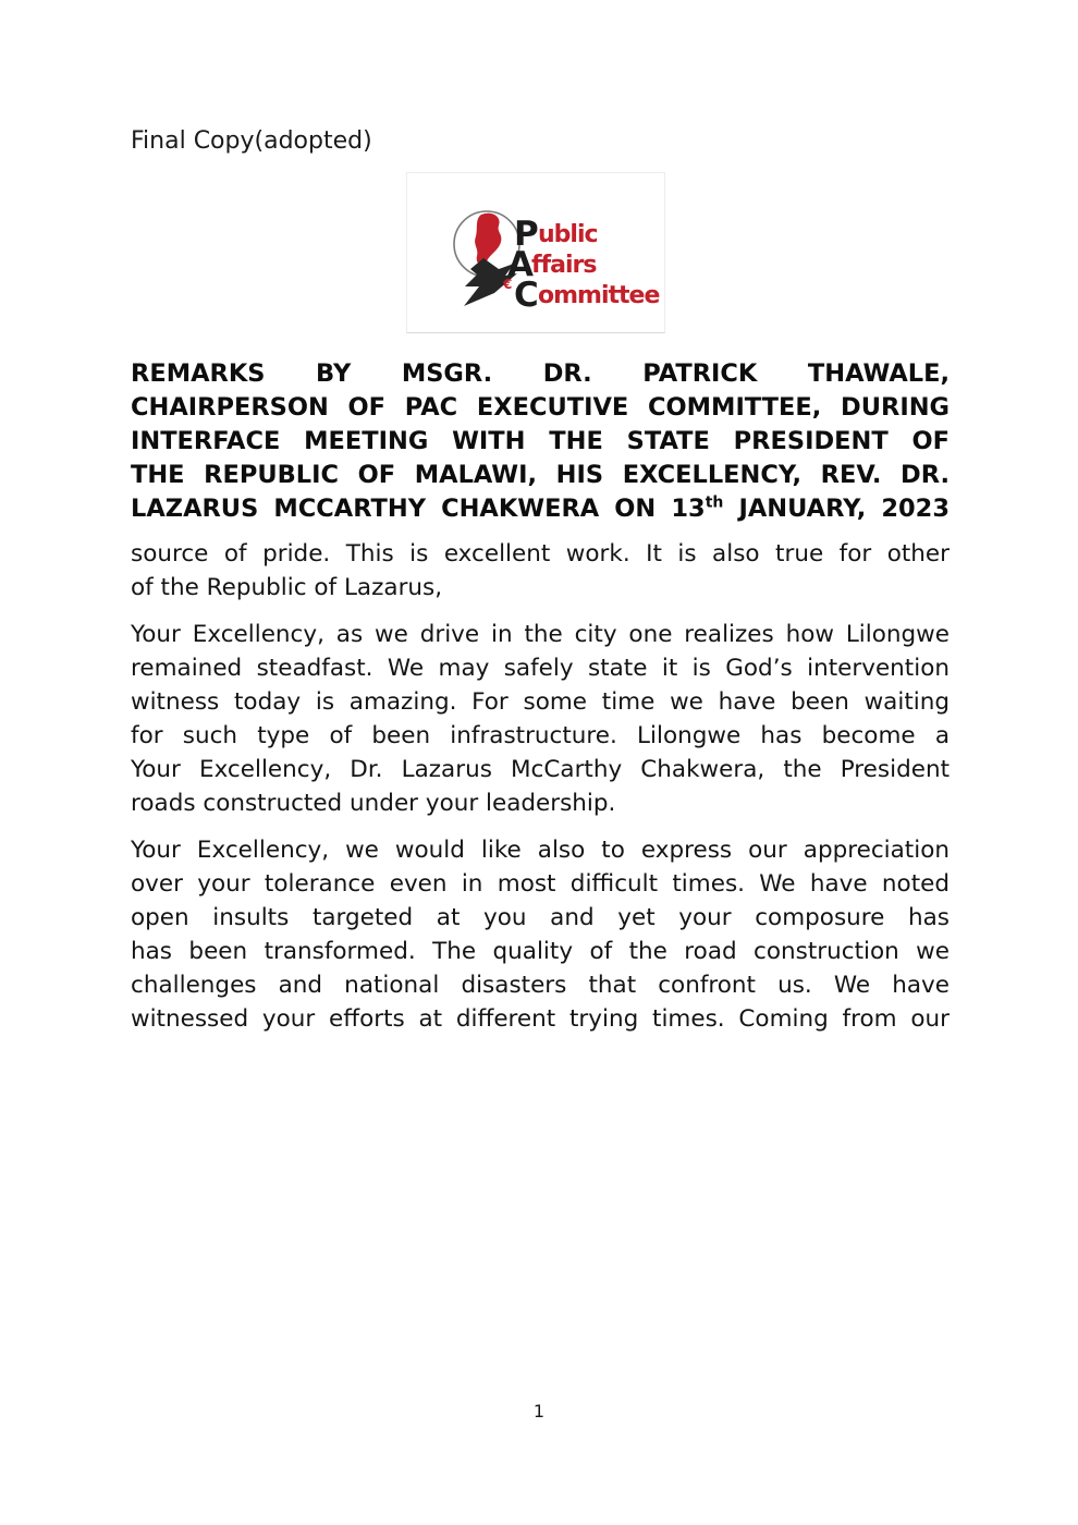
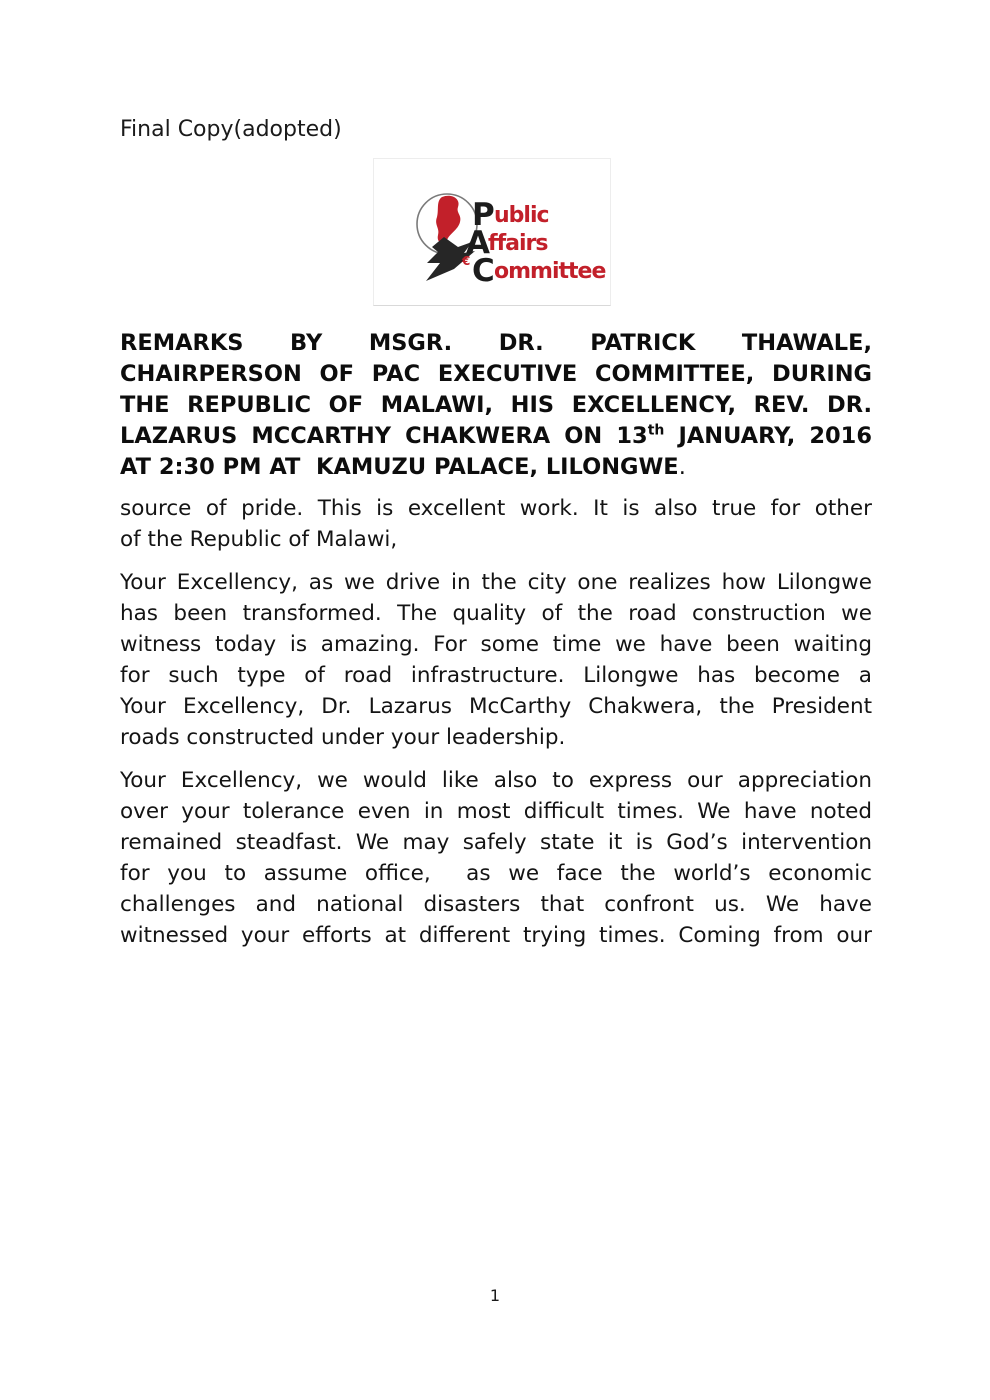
  Final Copy(adopted)
  €
  P
  A
  C
  ublic
  ffairs
  ommittee
  REMARKS BY MSGR. DR. PATRICK THAWALE,
  CHAIRPERSON OF PAC EXECUTIVE COMMITTEE, DURING
- INTERFACE MEETING WITH THE STATE PRESIDENT OF
  THE REPUBLIC OF MALAWI, HIS EXCELLENCY, REV. DR.
- LAZARUS MCCARTHY CHAKWERA ON 13th JANUARY, 2023
+ LAZARUS MCCARTHY CHAKWERA ON 13th JANUARY, 2016
+ AT 2:30 PM AT KAMUZU PALACE, LILONGWE.
  source of pride. This is excellent work. It is also true for other
- of the Republic of Lazarus,
+ of the Republic of Malawi,
  Your Excellency, as we drive in the city one realizes how Lilongwe
- remained steadfast. We may safely state it is God’s intervention
+ has been transformed. The quality of the road construction we
  witness today is amazing. For some time we have been waiting
- for such type of been infrastructure. Lilongwe has become a
+ for such type of road infrastructure. Lilongwe has become a
  Your Excellency, Dr. Lazarus McCarthy Chakwera, the President
  roads constructed under your leadership.
  Your Excellency, we would like also to express our appreciation
  over your tolerance even in most difficult times. We have noted
- open insults targeted at you and yet your composure has
- has been transformed. The quality of the road construction we
+ remained steadfast. We may safely state it is God’s intervention
+ for you to assume office, as we face the world’s economic
  challenges and national disasters that confront us. We have
  witnessed your efforts at different trying times. Coming from our
  1
